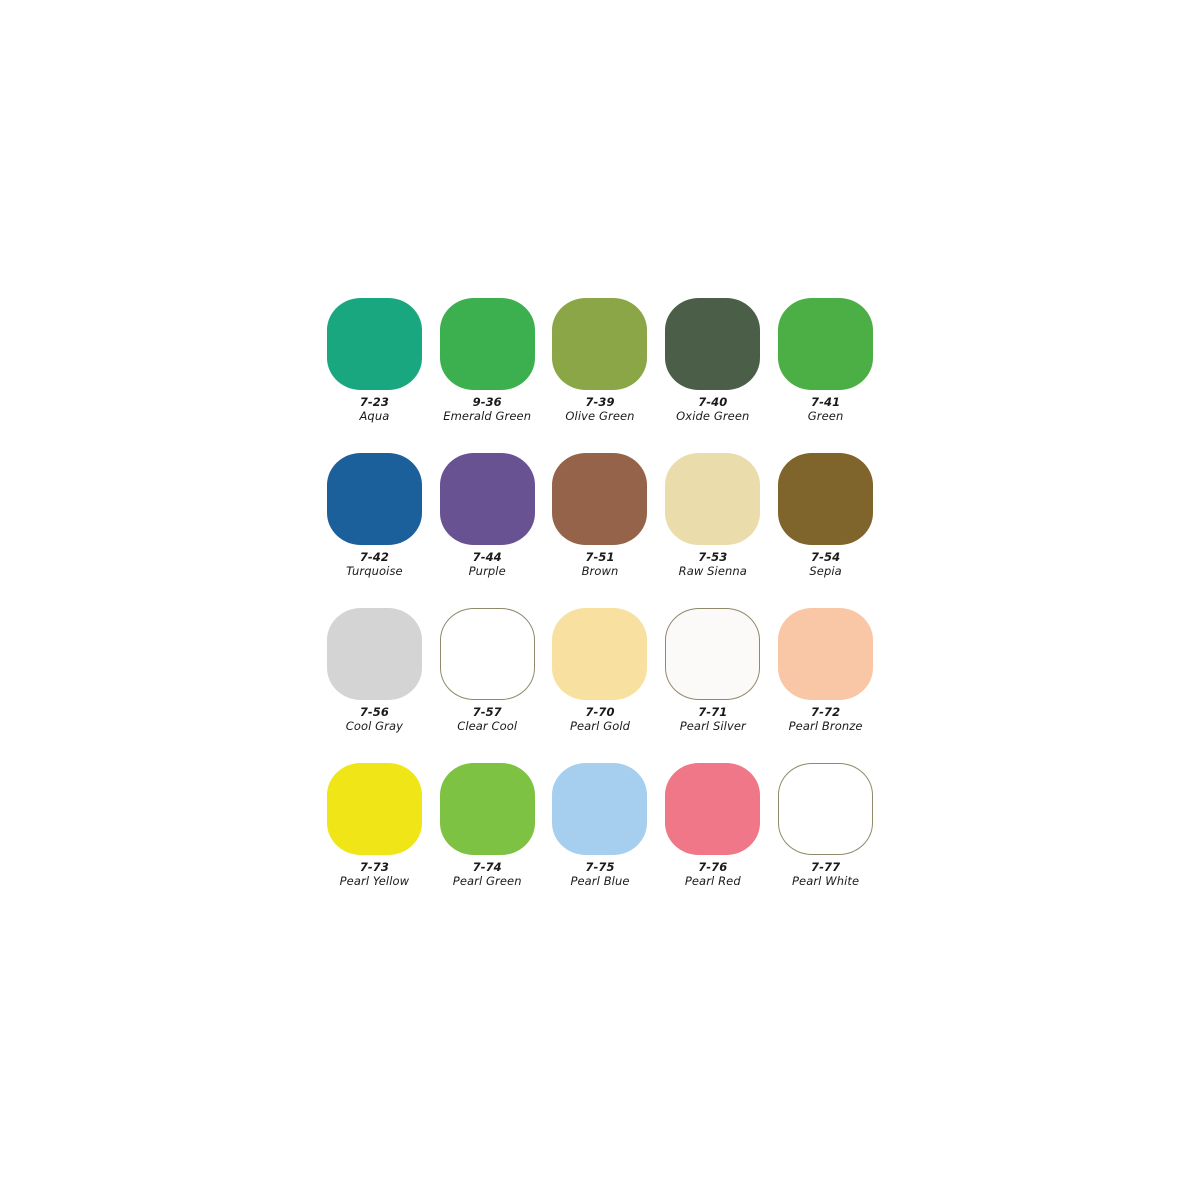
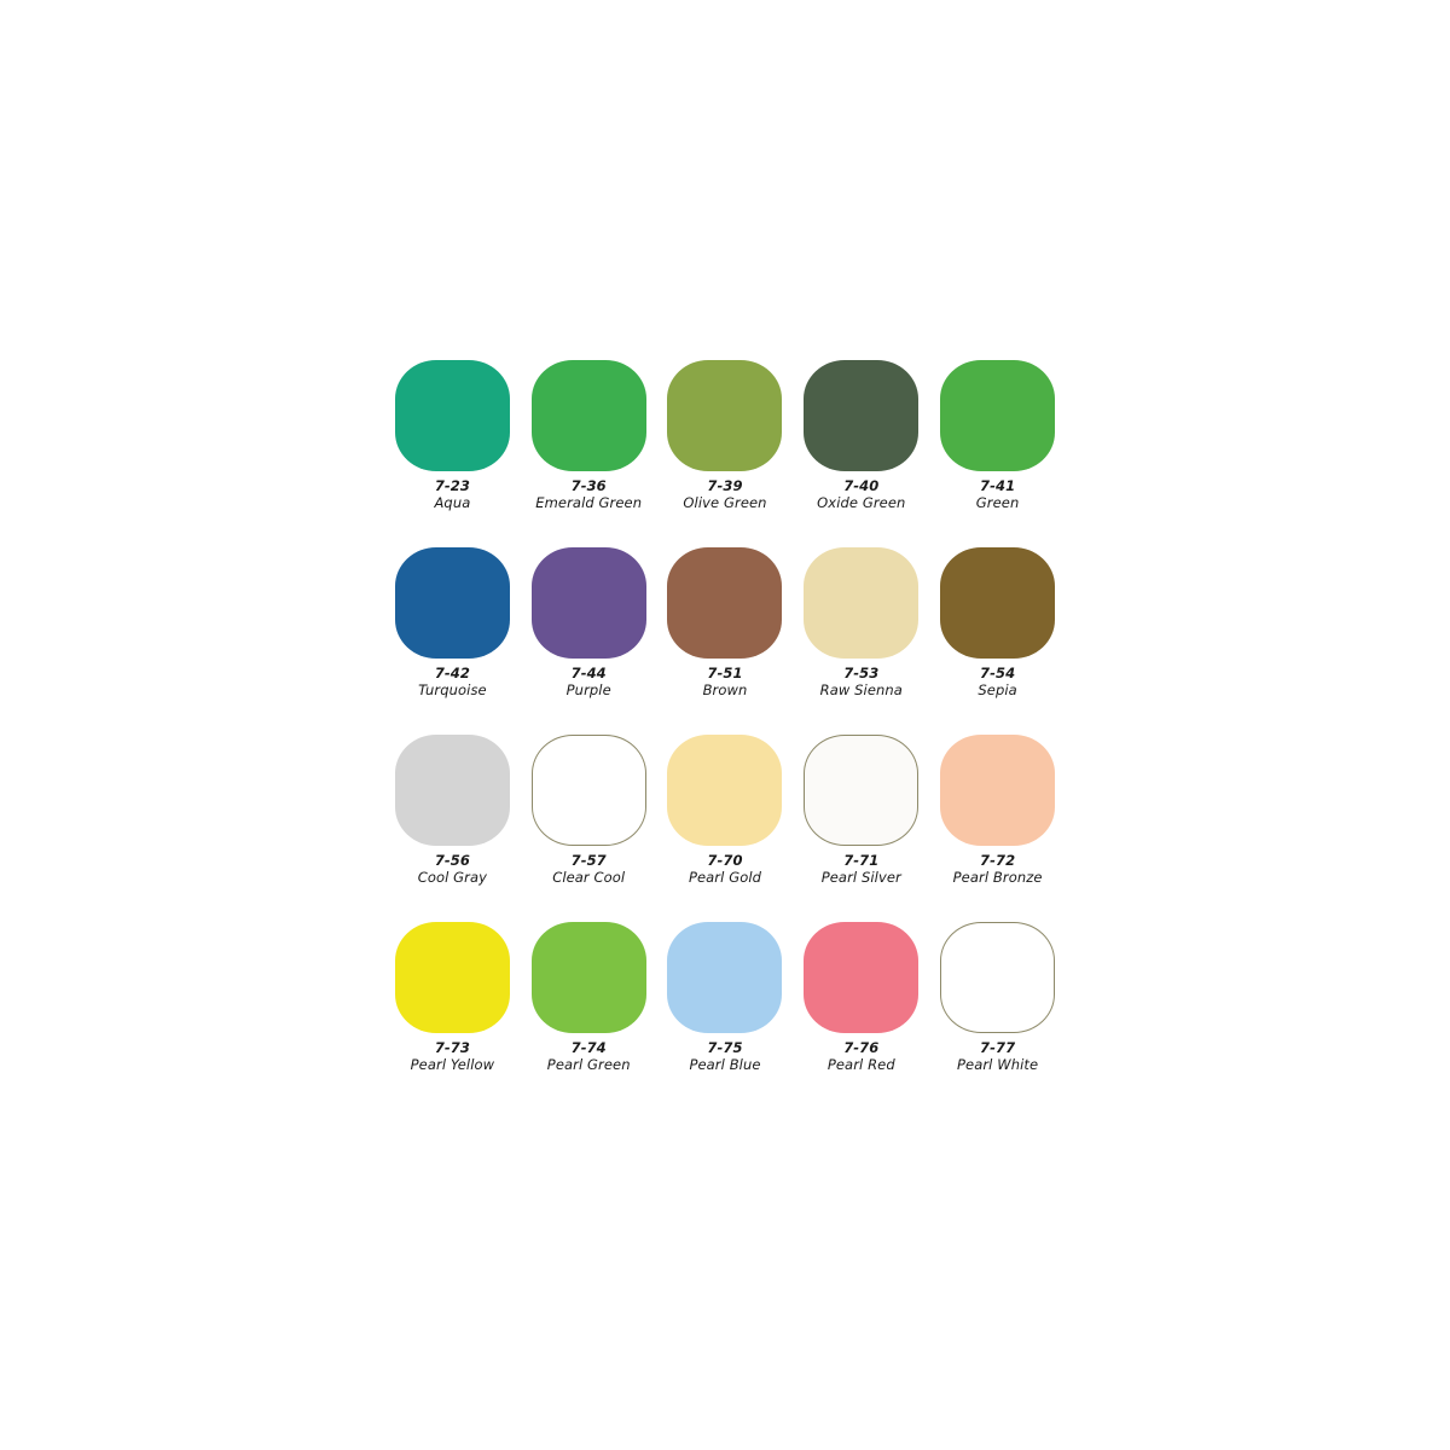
  7-23
  Aqua
- 9-36
+ 7-36
  Emerald Green
  7-39
  Olive Green
  7-40
  Oxide Green
  7-41
  Green
  7-42
  Turquoise
  7-44
  Purple
  7-51
  Brown
  7-53
  Raw Sienna
  7-54
  Sepia
  7-56
  Cool Gray
  7-57
  Clear Cool
  7-70
  Pearl Gold
  7-71
  Pearl Silver
  7-72
  Pearl Bronze
  7-73
  Pearl Yellow
  7-74
  Pearl Green
  7-75
  Pearl Blue
  7-76
  Pearl Red
  7-77
  Pearl White
